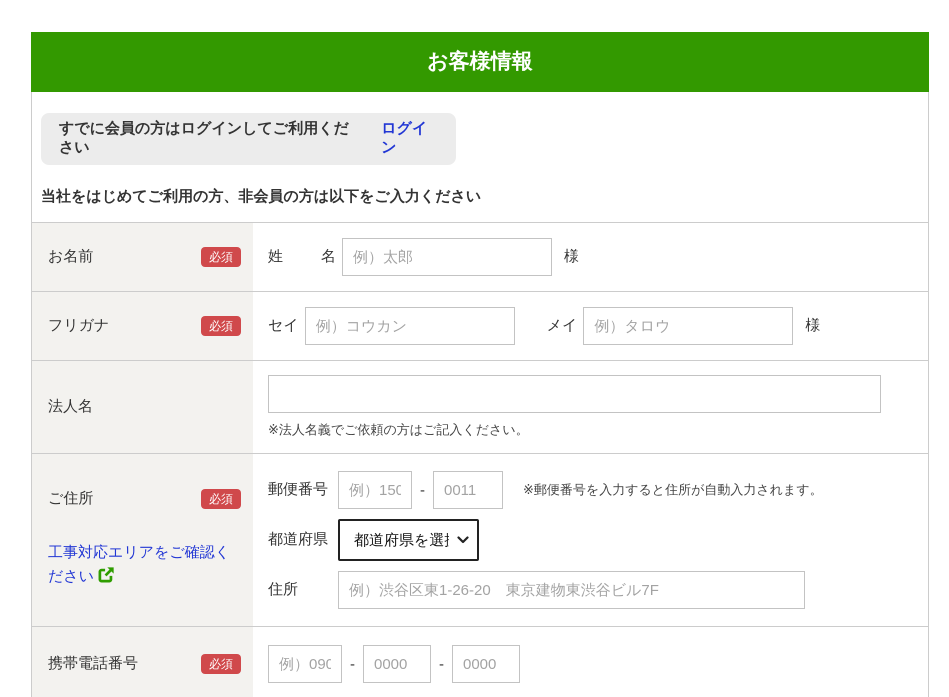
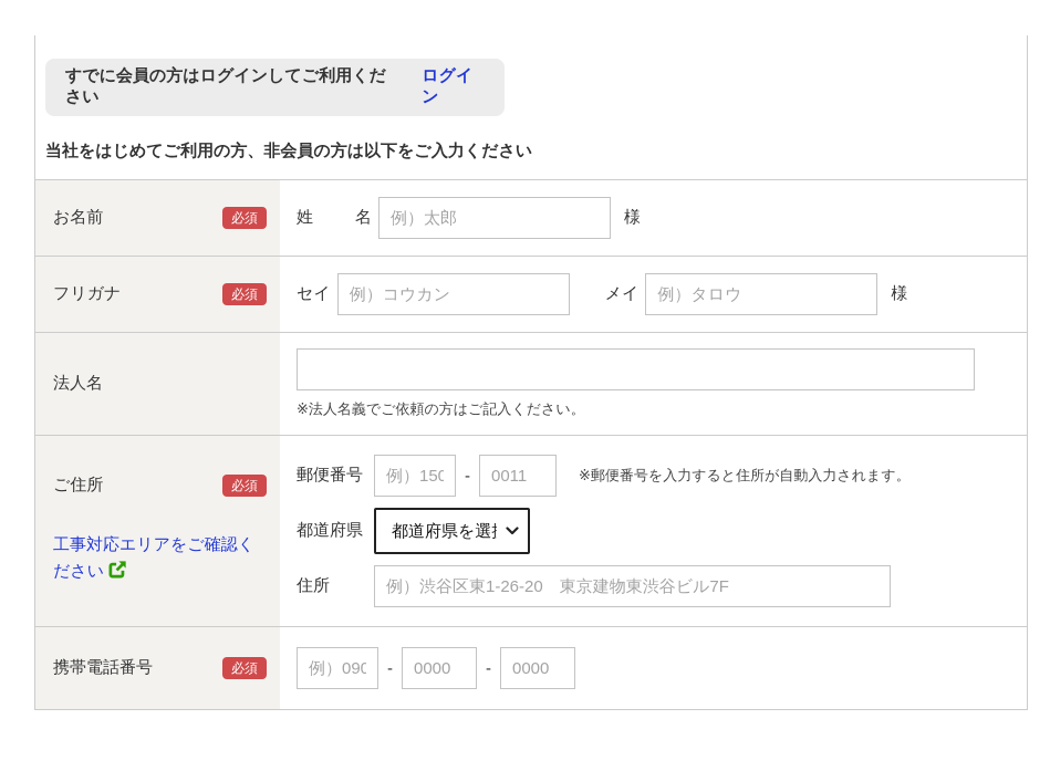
- お客様情報
  すでに会員の方はログインしてご利用ください
  ログイン
  当社をはじめてご利用の方、非会員の方は以下をご入力ください
  お名前
  必須
  姓
  名
  例）太郎
  様
  フリガナ
  必須
  セイ
  例）コウカン
  メイ
  例）タロウ
  様
  法人名
  ※法人名義でご依頼の方はご記入ください。
  ご住所
  必須
  工事対応エリアをご確認ください
  郵便番号
  例）150
  -
  0011
  ※郵便番号を入力すると住所が自動入力されます。
  都道府県
  都道府県を選
  住所
  例）渋谷区東1-26-20 東京建物東渋谷ビル7F
  携帯電話番号
  必須
  例）090
  -
  0000
  -
  0000
